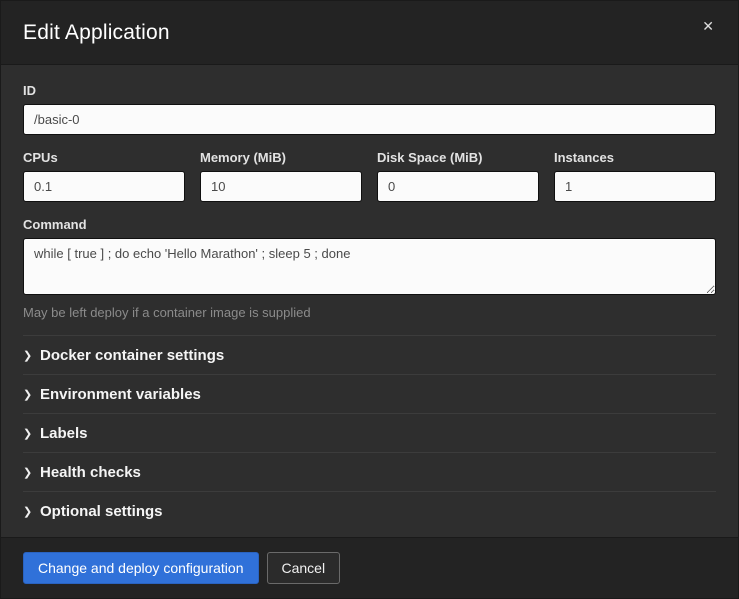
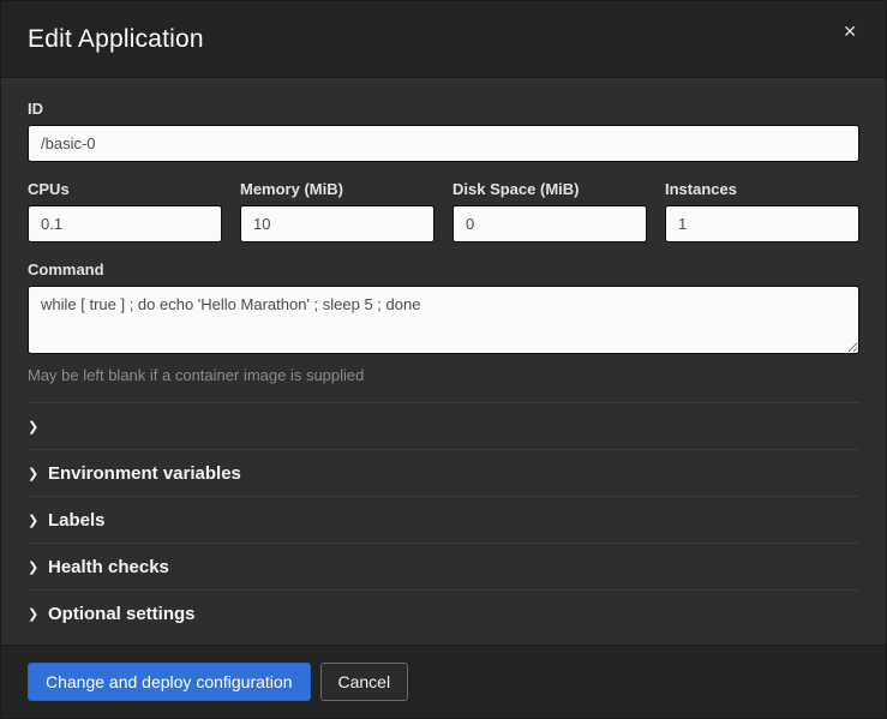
  Edit Application
  ✕
  ID
  /basic-0
  CPUs
  0.1
  Memory (MiB)
  10
  Disk Space (MiB)
  0
  Instances
  1
  Command
  while [ true ] ; do echo 'Hello Marathon' ; sleep 5 ; done
- May be left deploy if a container image is supplied
+ May be left blank if a container image is supplied
  ❯
- Docker container settings
  ❯
  Environment variables
  ❯
  Labels
  ❯
  Health checks
  ❯
  Optional settings
  Change and deploy configuration
  Cancel
